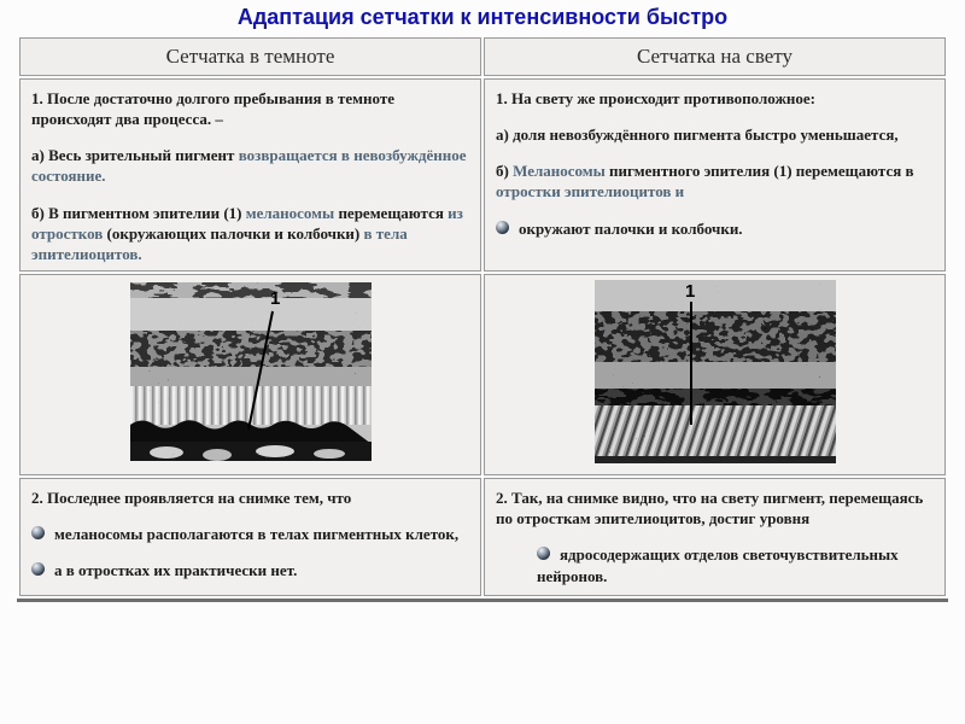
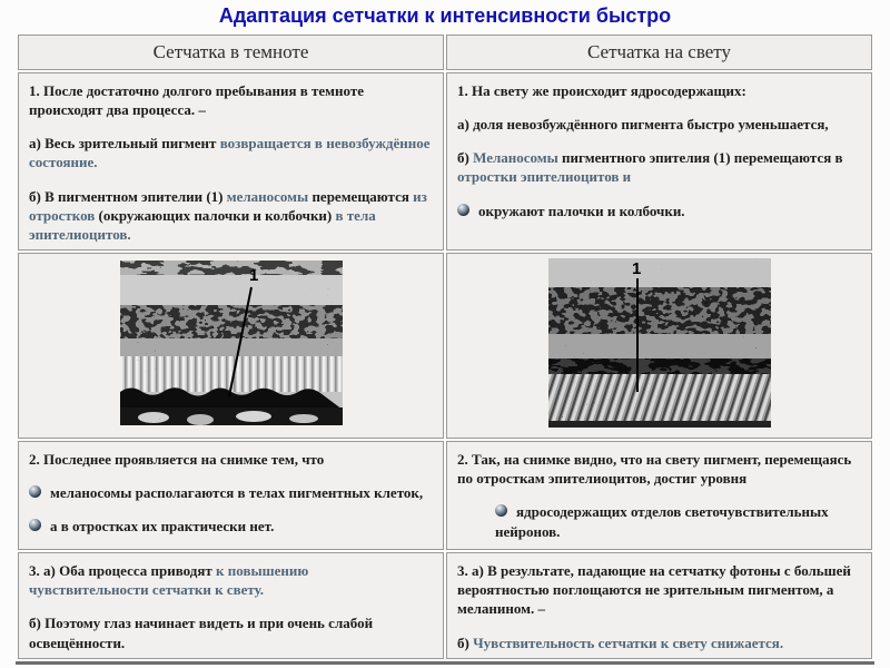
  Адаптация сетчатки к интенсивности быстро
  Сетчатка в темноте	Сетчатка на свету
- 1. После достаточно долгого пребывания в темноте происходят два процесса. – а) Весь зрительный пигмент возвращается в невозбуждённое состояние. б) В пигментном эпителии (1) меланосомы перемещаются из отростков (окружающих палочки и колбочки) в тела эпителиоцитов.	1. На свету же происходит противоположное: а) доля невозбуждённого пигмента быстро уменьшается, б) Меланосомы пигментного эпителия (1) перемещаются в отростки эпителиоцитов и окружают палочки и колбочки.
+ 1. После достаточно долгого пребывания в темноте происходят два процесса. – а) Весь зрительный пигмент возвращается в невозбуждённое состояние. б) В пигментном эпителии (1) меланосомы перемещаются из отростков (окружающих палочки и колбочки) в тела эпителиоцитов.	1. На свету же происходит ядросодержащих: а) доля невозбуждённого пигмента быстро уменьшается, б) Меланосомы пигментного эпителия (1) перемещаются в отростки эпителиоцитов и окружают палочки и колбочки.
  1	1
  2. Последнее проявляется на снимке тем, что меланосомы располагаются в телах пигментных клеток, а в отростках их практически нет.	2. Так, на снимке видно, что на свету пигмент, перемещаясь по отросткам эпителиоцитов, достиг уровня ядросодержащих отделов светочувствительных нейронов.
+ 3. а) Оба процесса приводят к повышению чувствительности сетчатки к свету. б) Поэтому глаз начинает видеть и при очень слабой освещённости.	3. а) В результате, падающие на сетчатку фотоны с большей вероятностью поглощаются не зрительным пигментом, а меланином. – б) Чувствительность сетчатки к свету снижается.
